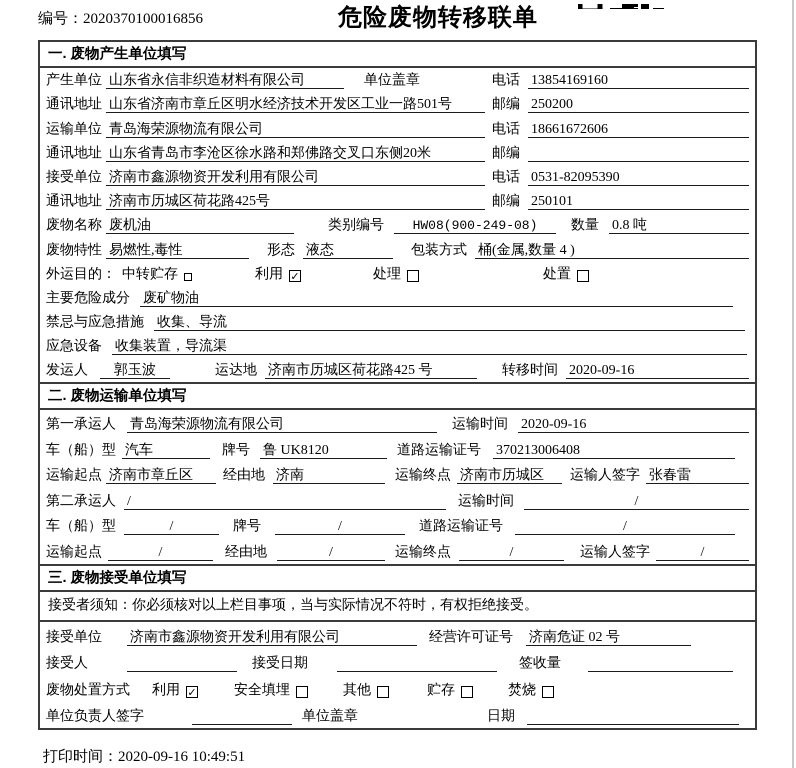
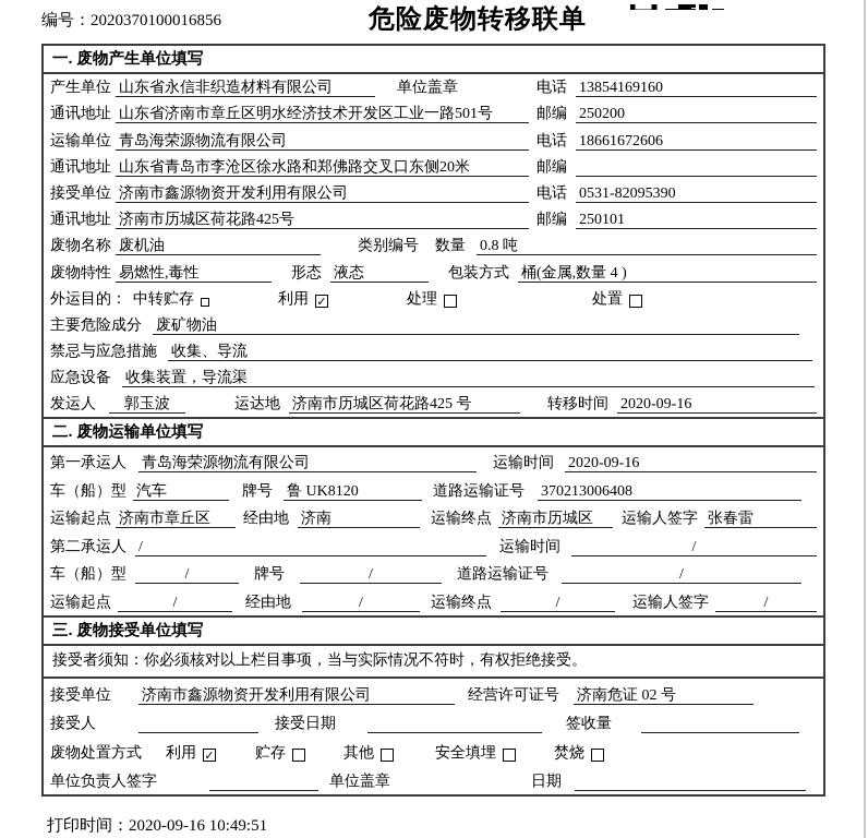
  编号：2020370100016856
  危险废物转移联单
  一. 废物产生单位填写
  产生单位
  山东省永信非织造材料有限公司
  单位盖章
  电话
  13854169160
  通讯地址
  山东省济南市章丘区明水经济技术开发区工业一路501号
  邮编
  250200
  运输单位
  青岛海荣源物流有限公司
  电话
  18661672606
  通讯地址
  山东省青岛市李沧区徐水路和郑佛路交叉口东侧20米
  邮编
  接受单位
  济南市鑫源物资开发利用有限公司
  电话
  0531-82095390
  通讯地址
  济南市历城区荷花路425号
  邮编
  250101
  废物名称
  废机油
  类别编号
- HW08(900-249-08)
  数量
  0.8 吨
  废物特性
  易燃性,毒性
  形态
  液态
  包装方式
  桶(金属,数量 4 )
  外运目的：
  中转贮存
  利用
  ✓
  处理
  处置
  主要危险成分
  废矿物油
  禁忌与应急措施
  收集、导流
  应急设备
  收集装置，导流渠
  发运人
  郭玉波
  运达地
  济南市历城区荷花路425 号
  转移时间
  2020-09-16
  二. 废物运输单位填写
  第一承运人
  青岛海荣源物流有限公司
  运输时间
  2020-09-16
  车（船）型
  汽车
  牌号
  鲁 UK8120
  道路运输证号
  370213006408
  运输起点
  济南市章丘区
  经由地
  济南
  运输终点
  济南市历城区
  运输人签字
  张春雷
  第二承运人
  /
  运输时间
  /
  车（船）型
  /
  牌号
  /
  道路运输证号
  /
  运输起点
  /
  经由地
  /
  运输终点
  /
  运输人签字
  /
  三. 废物接受单位填写
  接受者须知：你必须核对以上栏目事项，当与实际情况不符时，有权拒绝接受。
  接受单位
  济南市鑫源物资开发利用有限公司
  经营许可证号
  济南危证 02 号
  接受人
  接受日期
  签收量
  废物处置方式
  利用
  ✓
- 安全填埋
+ 贮存
  其他
- 贮存
+ 安全填埋
  焚烧
  单位负责人签字
  单位盖章
  日期
  打印时间：2020-09-16 10:49:51
